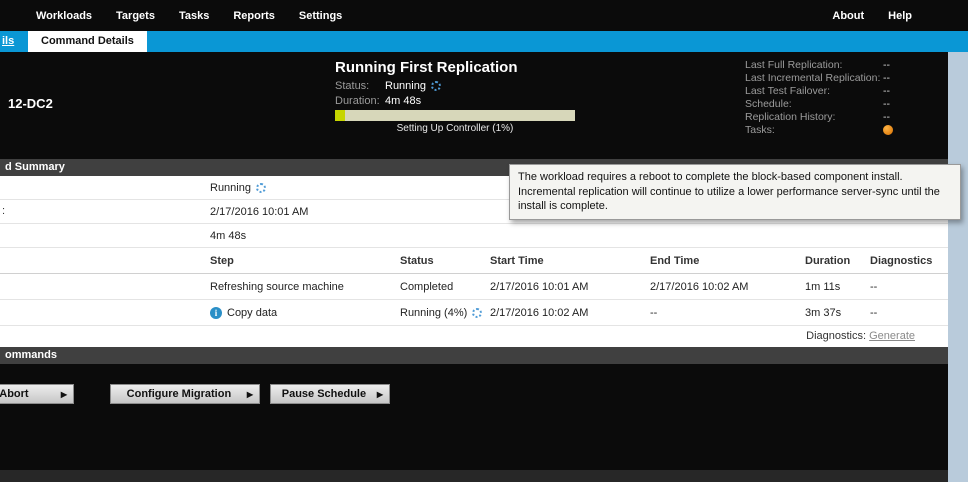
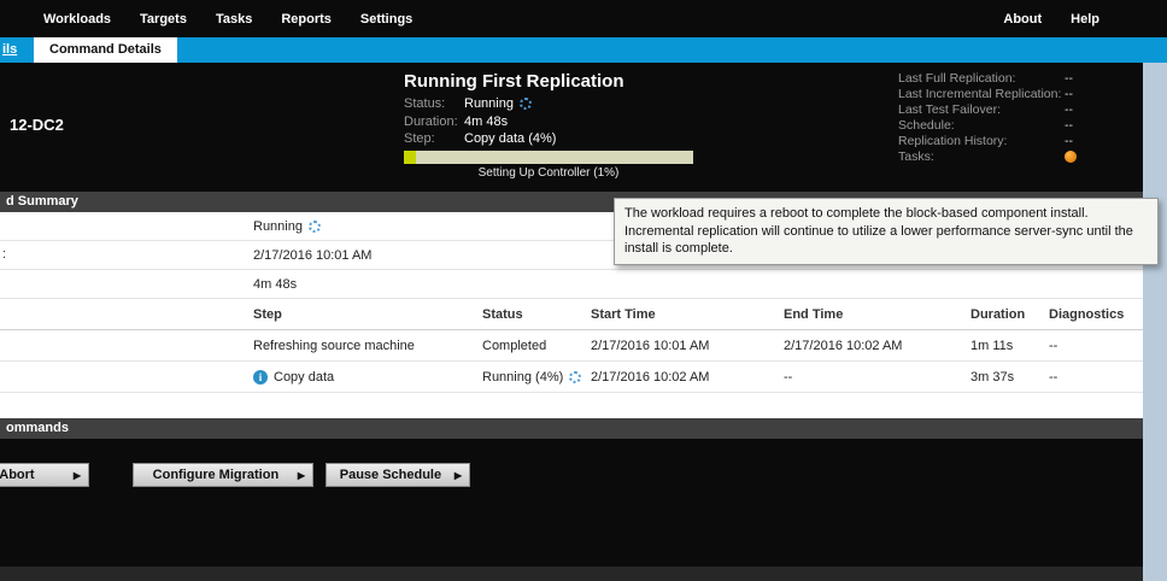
  Workloads
  Targets
  Tasks
  Reports
  Settings
  About
  Help
  ils
  Command Details
  12-DC2
  Running First Replication
  Status:
  Running
  Duration:
  4m 48s
+ Step:
+ Copy data (4%)
  Setting Up Controller (1%)
  Last Full Replication:
  --
  Last Incremental Replication:
  --
  Last Test Failover:
  --
  Schedule:
  --
  Replication History:
  --
  Tasks:
  d Summary
  Running
  :
  2/17/2016 10:01 AM
  4m 48s
  Step
  Status
  Start Time
  End Time
  Duration
  Diagnostics
  Refreshing source machine
  Completed
  2/17/2016 10:01 AM
  2/17/2016 10:02 AM
  1m 11s
  --
  i
  Copy data
  Running (4%)
  2/17/2016 10:02 AM
  --
  3m 37s
  --
- Diagnostics: Generate
  The workload requires a reboot to complete the block-based component install. Incremental replication will continue to utilize a lower performance server-sync until the install is complete.
  ommands
  Abort
  ▶
  Configure Migration
  ▶
  Pause Schedule
  ▶
